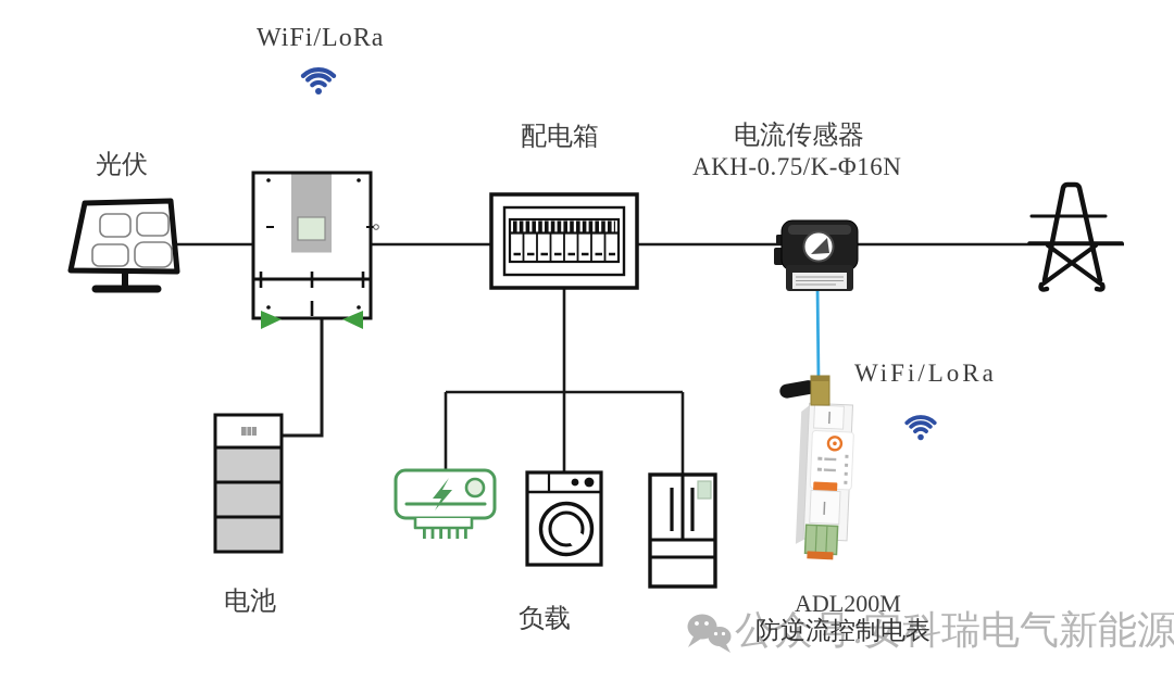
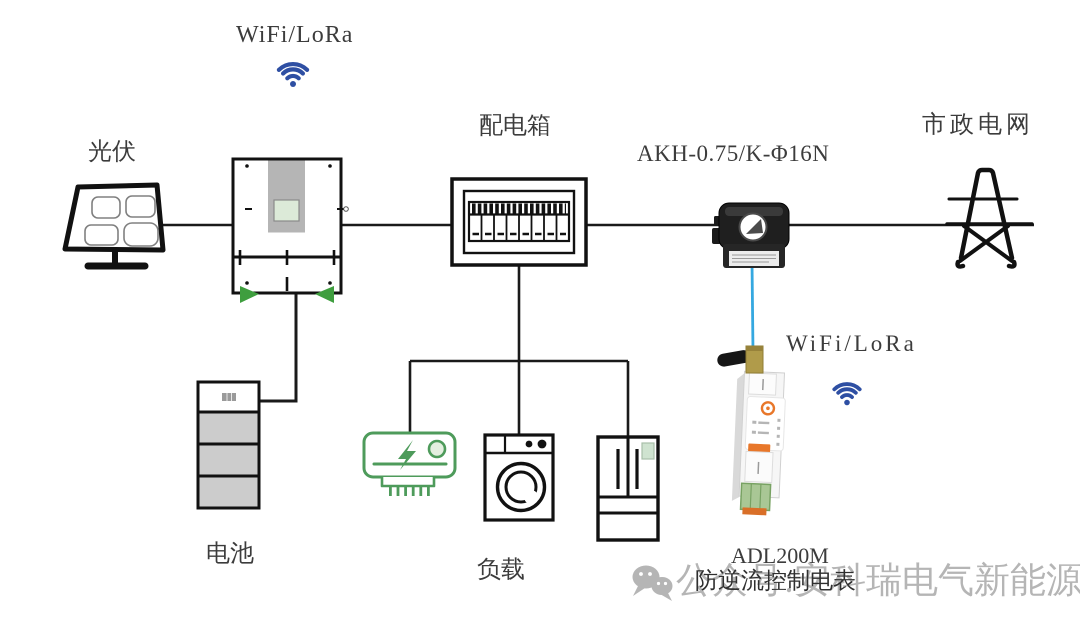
  公众号:安科瑞电气新能源
  WiFi/LoRa
  光伏
  配电箱
- 电流传感器
  AKH-0.75/K-Φ16N
+ 市政电网
  电池
  负载
  WiFi/LoRa
  ADL200M
  防逆流控制电表
